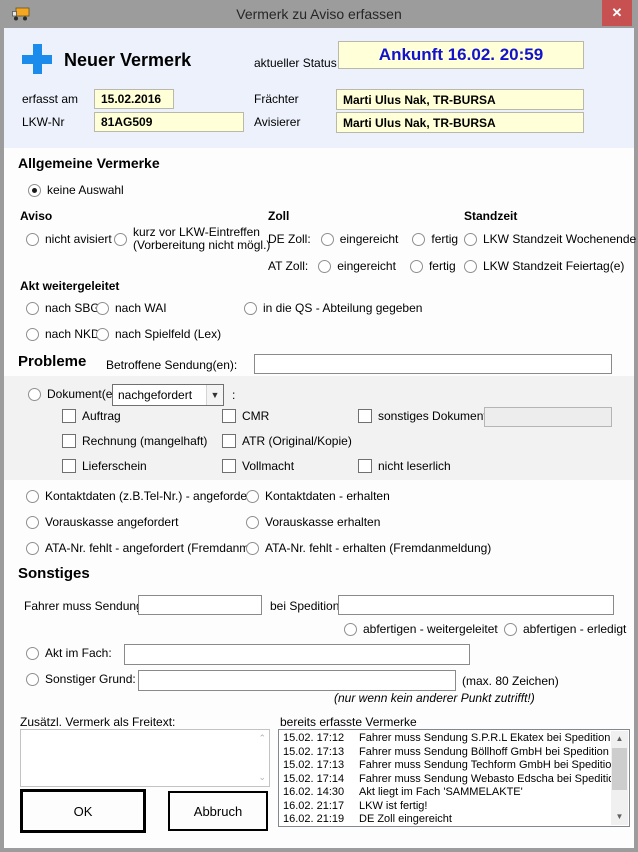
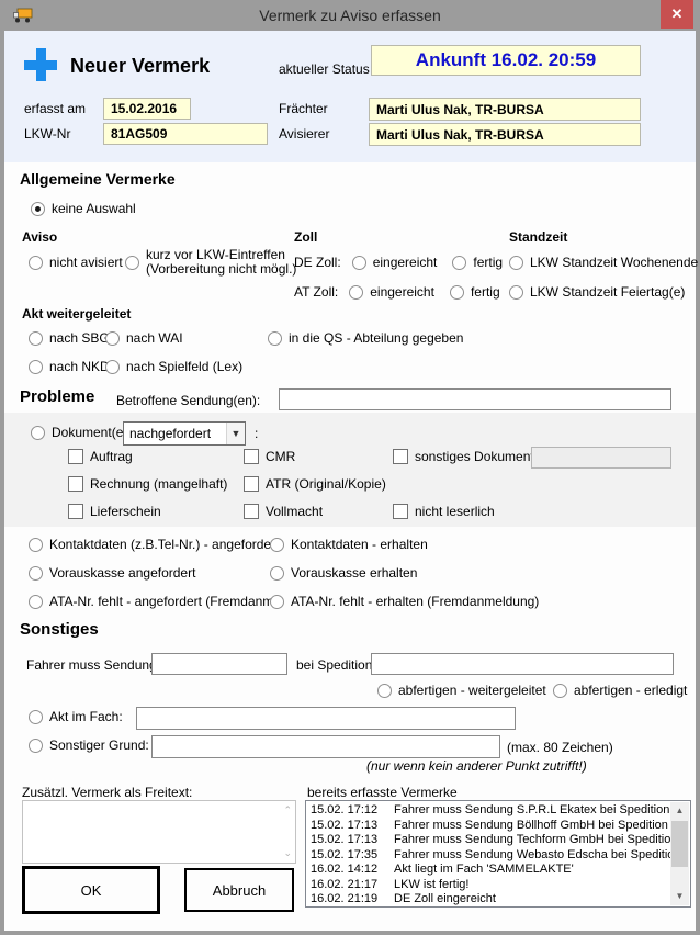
  Vermerk zu Aviso erfassen
  ✕
  Neuer Vermerk
  aktueller Status
  Ankunft 16.02. 20:59
  erfasst am
  15.02.2016
  LKW-Nr
  81AG509
  Frächter
  Marti Ulus Nak, TR-BURSA
  Avisierer
  Marti Ulus Nak, TR-BURSA
  Allgemeine Vermerke
  keine Auswahl
  Aviso
  Zoll
  Standzeit
  nicht avisiert
  kurz vor LKW-Eintreffen
  (Vorbereitung nicht mögl.)
  DE Zoll:
  eingereicht
  fertig
  AT Zoll:
  eingereicht
  fertig
  LKW Standzeit Wochenende
  LKW Standzeit Feiertag(e)
  Akt weitergeleitet
  nach SB
  nach WAI
  in die QS - Abteilung gegeben
  nach NK
  nach Spielfeld (Lex)
  Probleme
  Betroffene Sendung(en):
  Dokument(e
  nachgefordert
  ▼
  :
  Auftrag
  Rechnung (mangelhaft)
  Lieferschein
  CMR
  ATR (Original/Kopie)
  Vollmacht
  sonstiges Dokumen
  nicht leserlich
  Kontaktdaten (z.B.Tel-Nr.) - angeforde
  Kontaktdaten - erhalten
  Vorauskasse angefordert
  Vorauskasse erhalten
  ATA-Nr. fehlt - angefordert (Fremdanm
  ATA-Nr. fehlt - erhalten (Fremdanmeldung)
  Sonstiges
  Fahrer muss Sendun
  bei Spedition
  abfertigen - weitergeleitet
  abfertigen - erledigt
  Akt im Fach:
  Sonstiger Grund:
  (max. 80 Zeichen)
  (nur wenn kein anderer Punkt zutrifft!)
  Zusätzl. Vermerk als Freitext:
  bereits erfasste Vermerke
  ⌃
  ⌄
  15.02. 17:12
  Fahrer muss Sendung S.P.R.L Ekatex bei Spedition
  15.02. 17:13
  Fahrer muss Sendung Böllhoff GmbH bei Spedition
  15.02. 17:13
  Fahrer muss Sendung Techform GmbH bei Speditio
- 15.02. 17:14
+ 15.02. 17:35
  Fahrer muss Sendung Webasto Edscha bei Spediti
- 16.02. 14:30
+ 16.02. 14:12
  Akt liegt im Fach 'SAMMELAKTE'
  16.02. 21:17
  LKW ist fertig!
  16.02. 21:19
  DE Zoll eingereicht
  ▲
  ▼
  OK
  Abbruch
